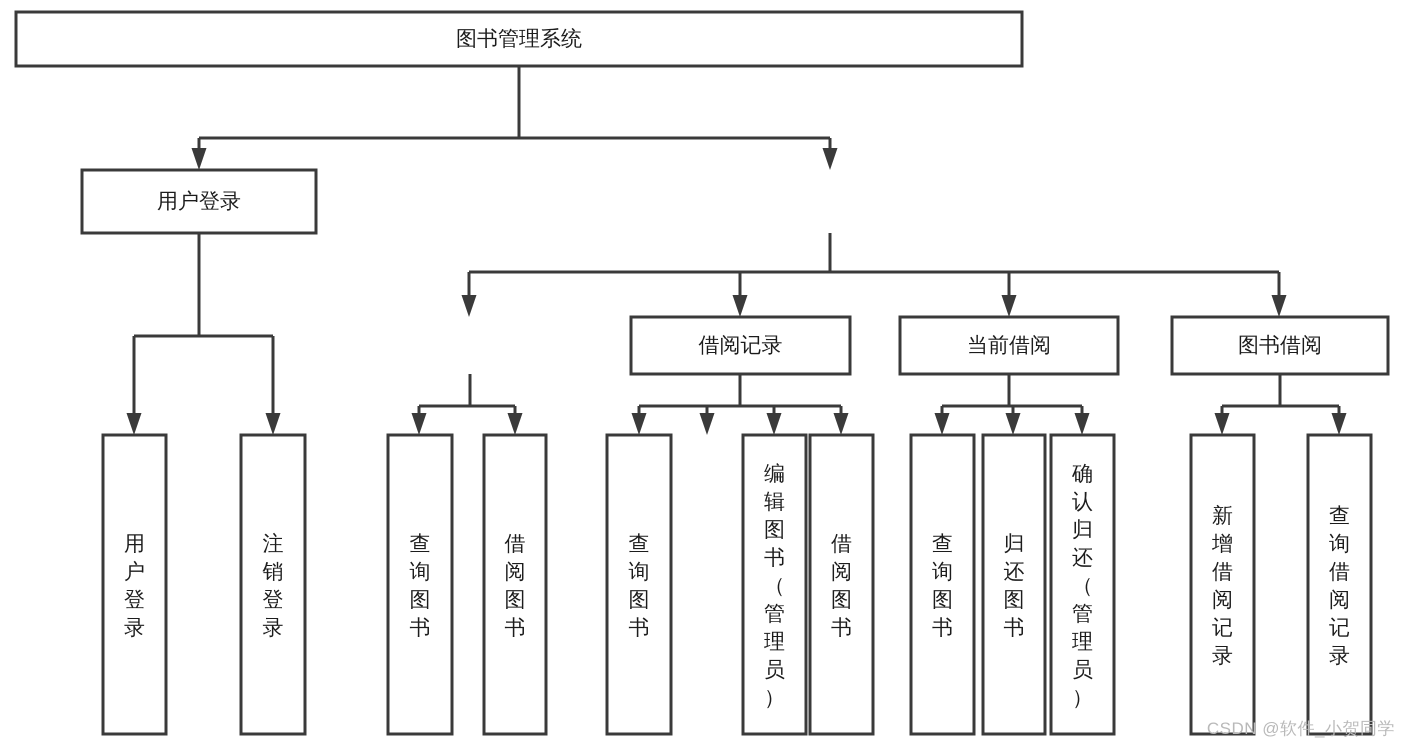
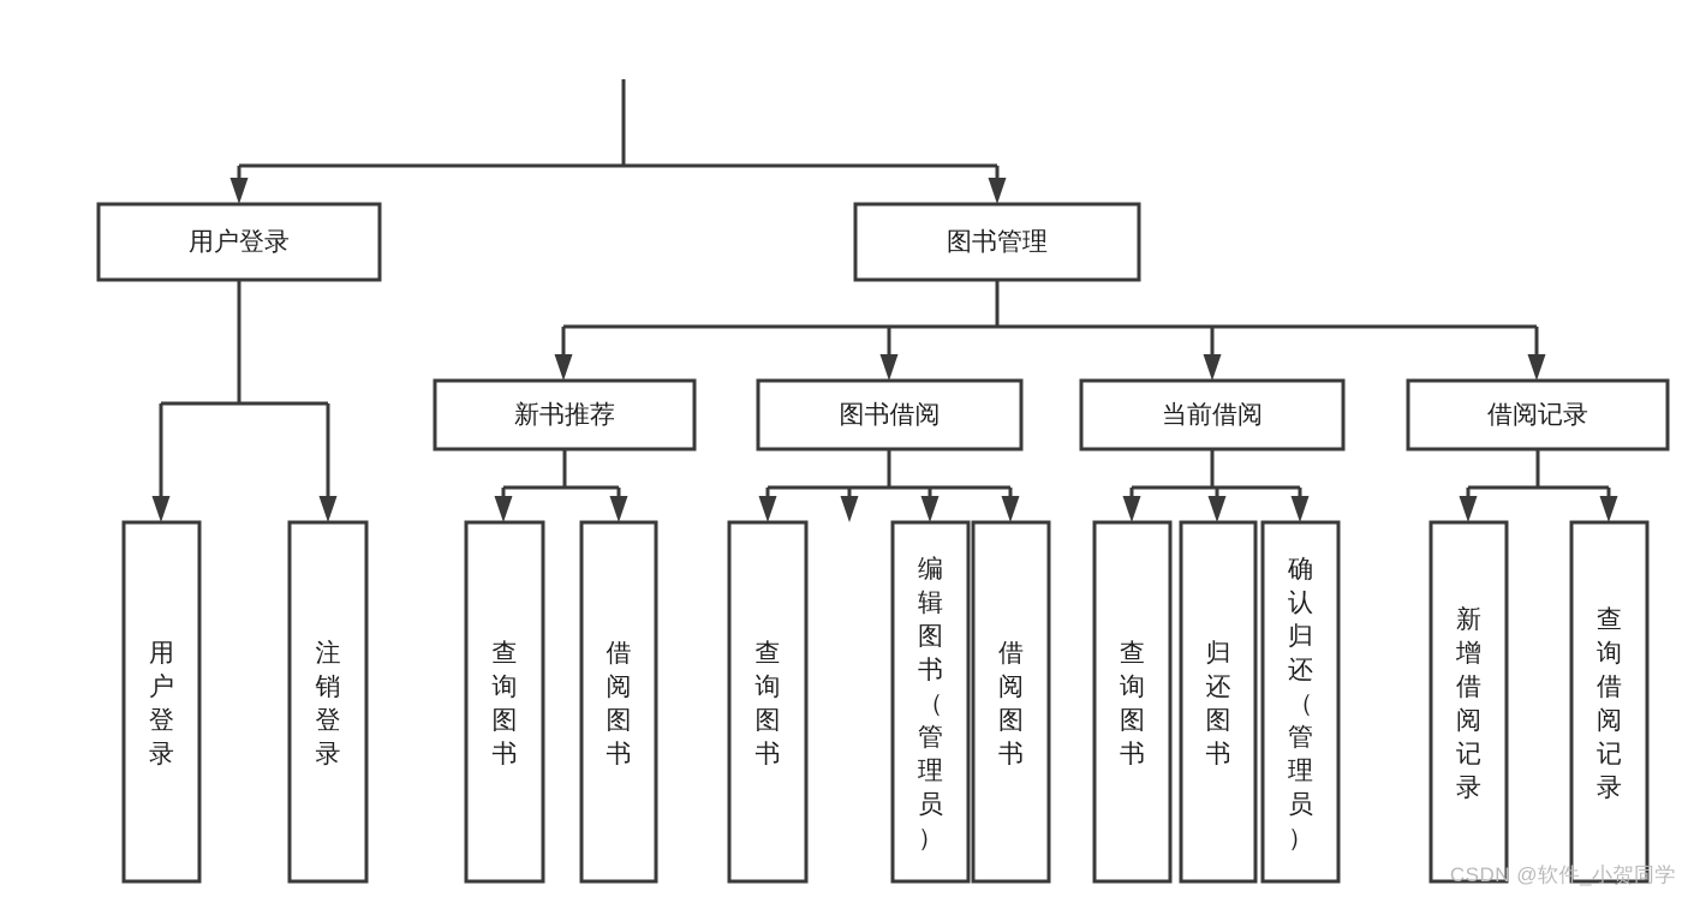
- 图书管理系统
  用户登录
+ 图书管理
+ 新书推荐
- 借阅记录
+ 图书借阅
  当前借阅
- 图书借阅
+ 借阅记录
  用户登录
  注销登录
  查询图书
  借阅图书
  查询图书
  编辑图书（管理员）
  借阅图书
  查询图书
  归还图书
  确认归还（管理员）
  新增借阅记录
  查询借阅记录
  CSDN @软件_小贺同学
